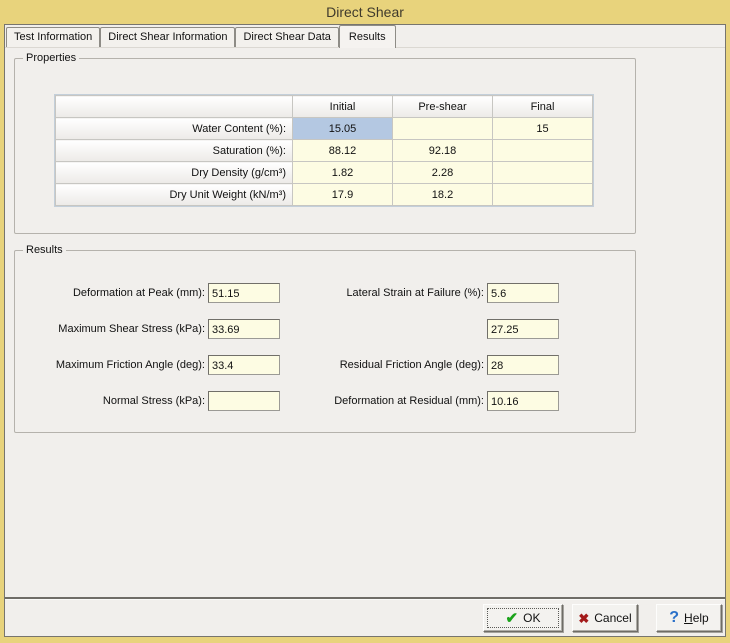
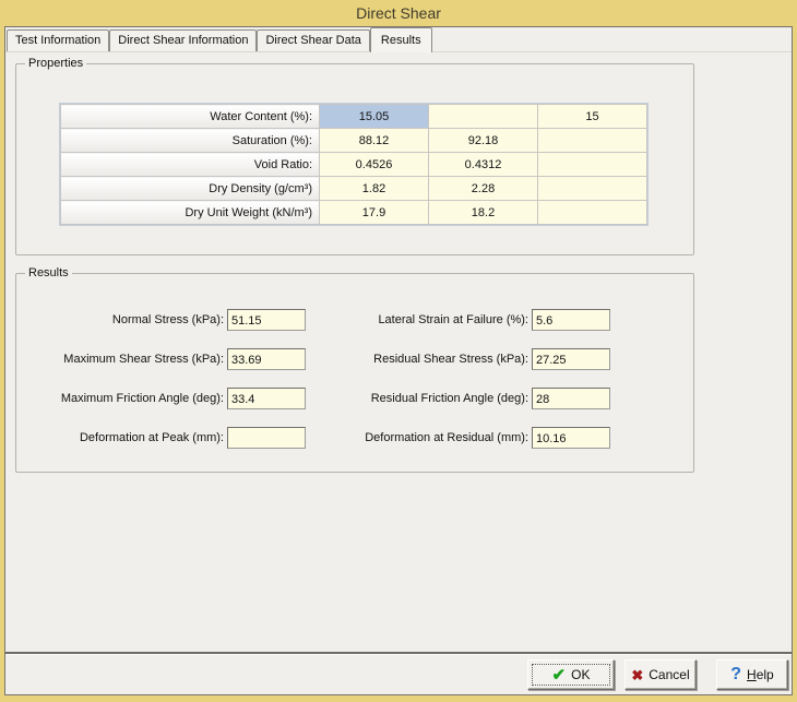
  Direct Shear
  Test Information
  Direct Shear Information
  Direct Shear Data
  Results
  Properties
- 	Initial	Pre-shear	Final
  Water Content (%):	15.05		15
  Saturation (%):	88.12	92.18
+ Void Ratio:	0.4526	0.4312
  Dry Density (g/cm³)	1.82	2.28
  Dry Unit Weight (kN/m³)	17.9	18.2
  Results
- Deformation at Peak (mm):
+ Normal Stress (kPa):
  51.15
  Maximum Shear Stress (kPa):
  33.69
  Maximum Friction Angle (deg):
  33.4
- Normal Stress (kPa):
+ Deformation at Peak (mm):
  Lateral Strain at Failure (%):
  5.6
+ Residual Shear Stress (kPa):
  27.25
  Residual Friction Angle (deg):
  28
  Deformation at Residual (mm):
  10.16
  ✔
  OK
  ✖
  Cancel
  ?
  Help
